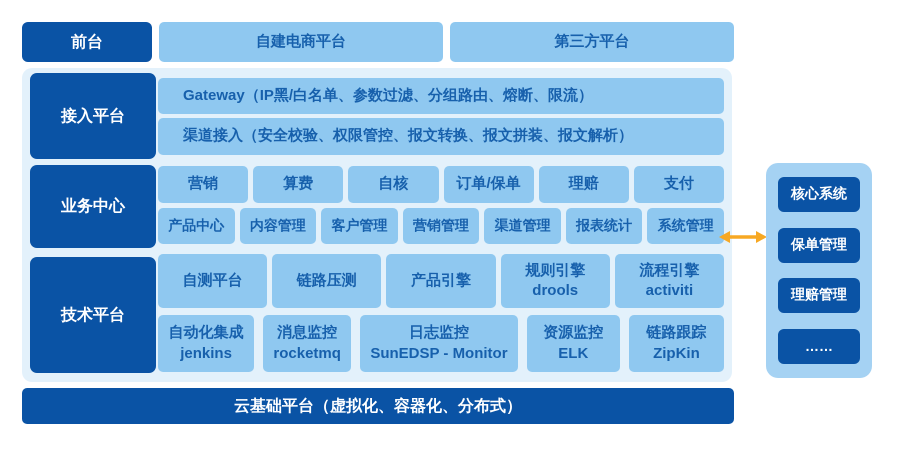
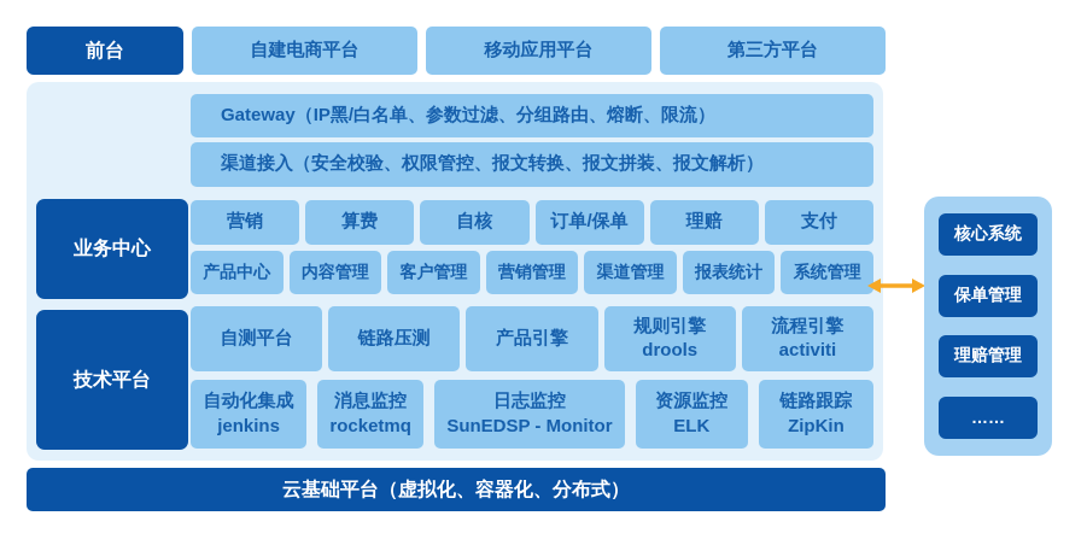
  前台
  自建电商平台
+ 移动应用平台
  第三方平台
- 接入平台
  业务中心
  技术平台
  Gateway（IP黑/白名单、参数过滤、分组路由、熔断、限流）
  渠道接入（安全校验、权限管控、报文转换、报文拼装、报文解析）
  营销
  算费
  自核
  订单/保单
  理赔
  支付
  产品中心
  内容管理
  客户管理
  营销管理
  渠道管理
  报表统计
  系统管理
  自测平台
  链路压测
  产品引擎
  规则引擎
  drools
  流程引擎
  activiti
  自动化集成
  jenkins
  消息监控
  rocketmq
  日志监控
  SunEDSP - Monitor
  资源监控
  ELK
  链路跟踪
  ZipKin
  云基础平台（虚拟化、容器化、分布式）
  核心系统
  保单管理
  理赔管理
  ……
